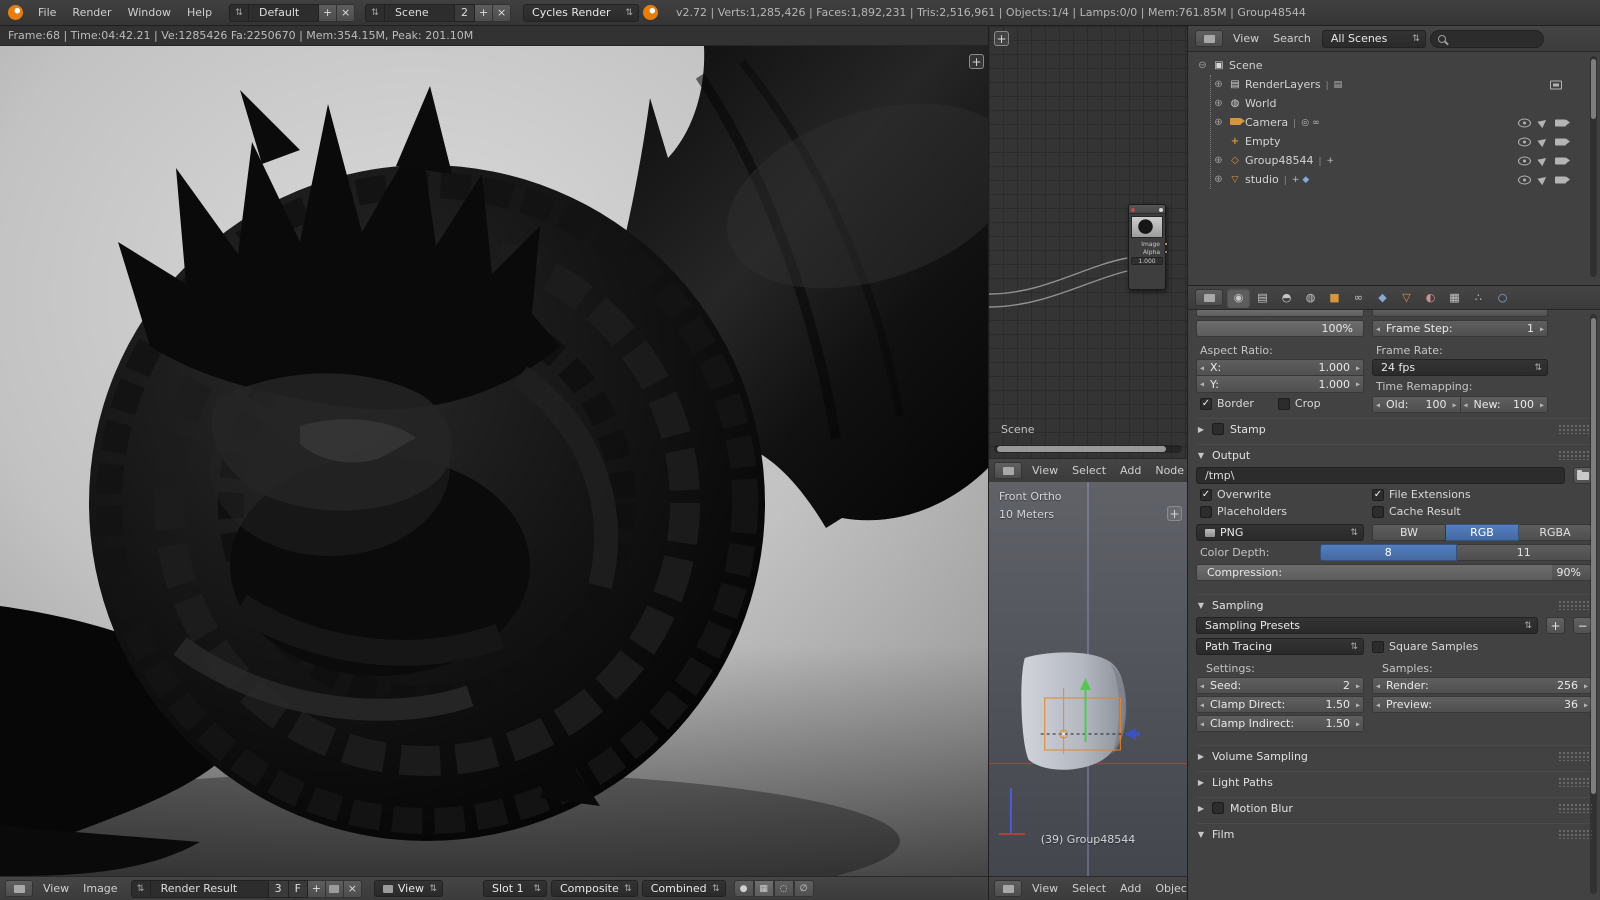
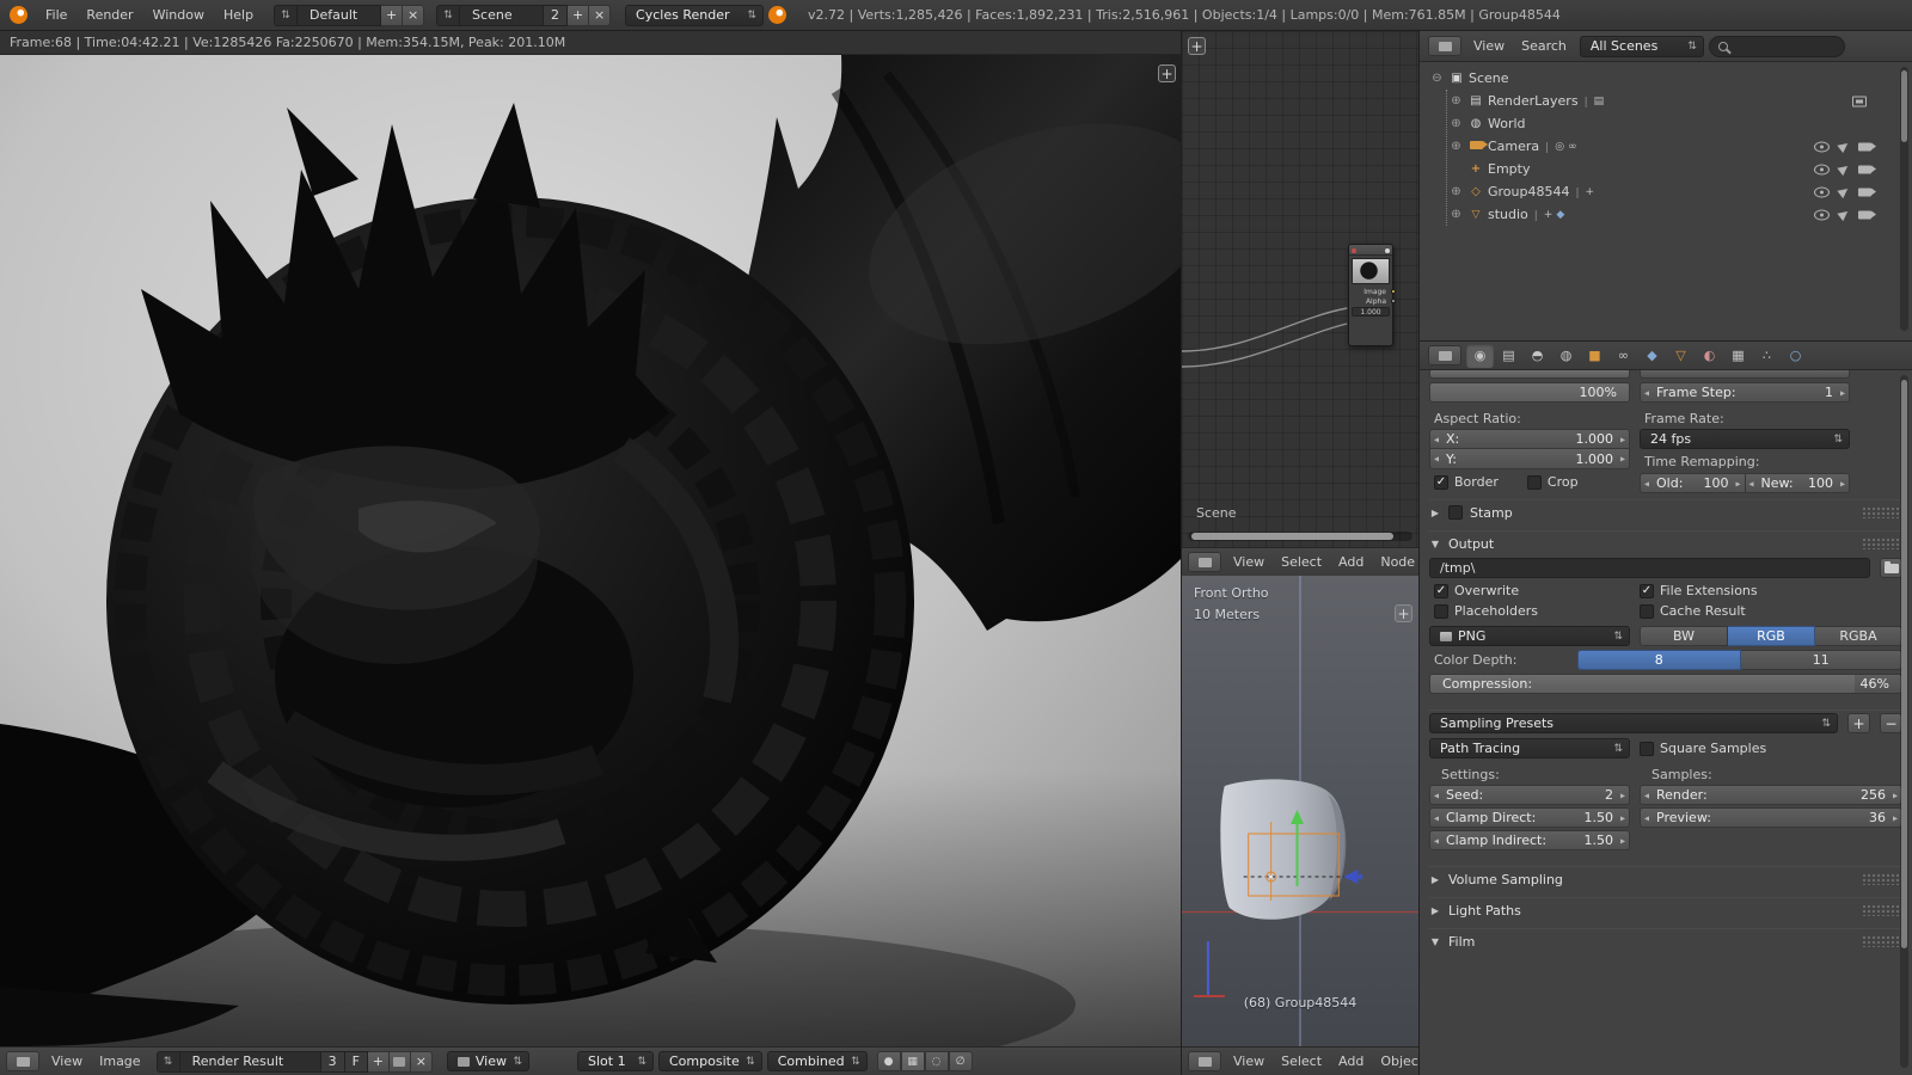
  File
  Render
  Window
  Help
  Default
  Scene
  2
  Cycles Render
  v2.72 | Verts:1,285,426 | Faces:1,892,231 | Tris:2,516,961 | Objects:1/4 | Lamps:0/0 | Mem:761.85M | Group48544
  Frame:68 | Time:04:42.21 | Ve:1285426 Fa:2250670 | Mem:354.15M, Peak: 201.10M
  View
  Image
  Render Result
  3
  F
  View
  Slot 1
  Composite
  Combined
  ●
  ▦
  ◌
  ∅
  Scene
  View
  Select
  Add
  Node
  Front Ortho
  10 Meters
- (39) Group48544
+ (68) Group48544
  View
  Select
  Add
  Objec
  View
  Search
  All Scenes
  Scene
  RenderLayers
  ▤
  World
  Camera
  ◎
  ∞
  Empty
  Group48544
  +
  studio
  +
  ◆
  100%
  Aspect Ratio:
  X:
  1.000
  Y:
  1.000
  Border
  Crop
  Frame Step:
  1
  Frame Rate:
  24 fps
  Time Remapping:
  Old:
  100
  New:
  100
  Stamp
  Output
  /tmp\
  Overwrite
  File Extensions
  Placeholders
  Cache Result
  PNG
  BW
  RGB
  RGBA
  Color Depth:
  8
  11
  Compression:
- 90%
+ 46%
- Sampling
  Sampling Presets
  Path Tracing
  Square Samples
  Settings:
  Samples:
  Seed:
  2
  Render:
  256
  Clamp Direct:
  1.50
  Preview:
  36
  Clamp Indirect:
  1.50
  Volume Sampling
  Light Paths
- Motion Blur
  Film
